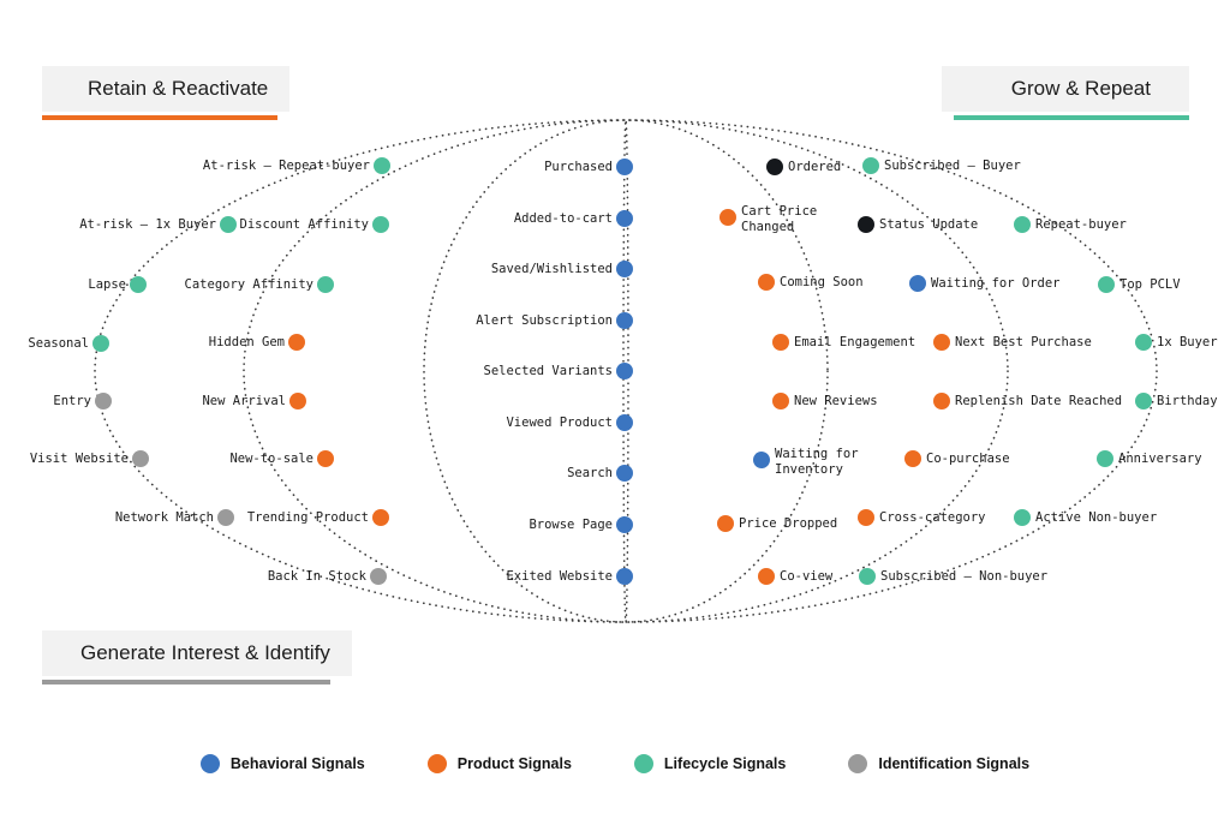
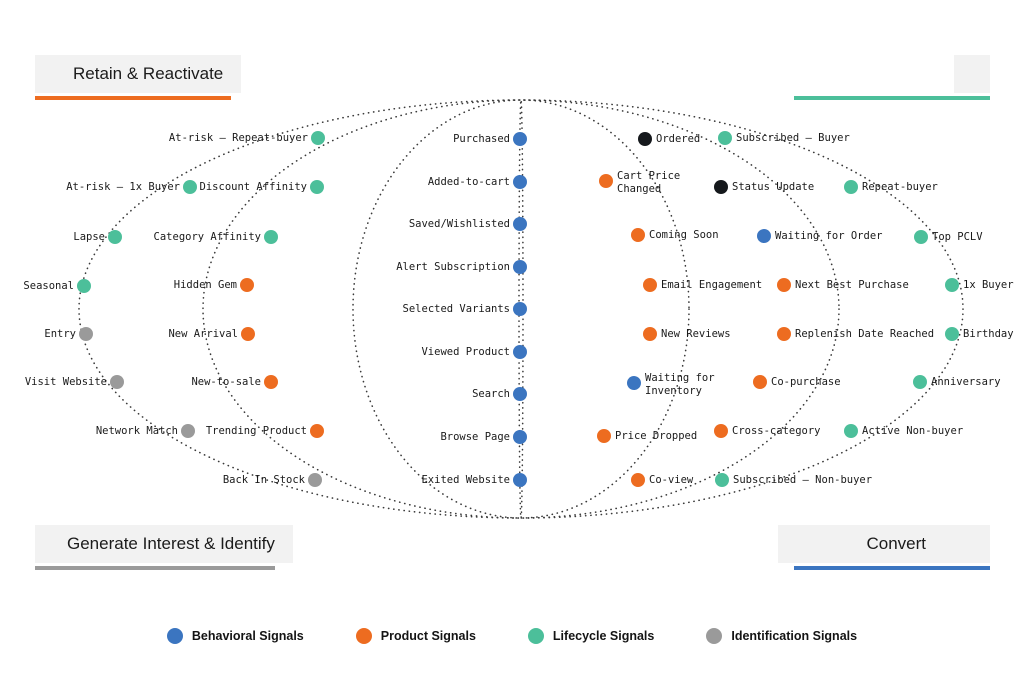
  Retain & Reactivate
- Grow & Repeat
  Generate Interest & Identify
+ Convert
  At-risk – Repeat-buyer
  Purchased
  Ordered
  Subscribed – Buyer
  At-risk – 1x Buyer
  Discount Affinity
  Added-to-cart
  Cart Price Changed
  Status Update
  Repeat-buyer
  Lapse
  Category Affinity
  Saved/Wishlisted
  Coming Soon
  Waiting for Order
  Top PCLV
  Seasonal
  Hidden Gem
  Alert Subscription
  Email Engagement
  Next Best Purchase
  1x Buyer
  Entry
  New Arrival
  Selected Variants
  New Reviews
  Replenish Date Reached
  Birthday
  Visit Website
  New-to-sale
  Viewed Product
  Waiting for Inventory
  Co-purchase
  Anniversary
  Search
  Network Match
  Trending Product
  Browse Page
  Price Dropped
  Cross-category
  Active Non-buyer
  Back In Stock
  Exited Website
  Co-view
  Subscribed – Non-buyer
  Behavioral Signals
  Product Signals
  Lifecycle Signals
  Identification Signals
